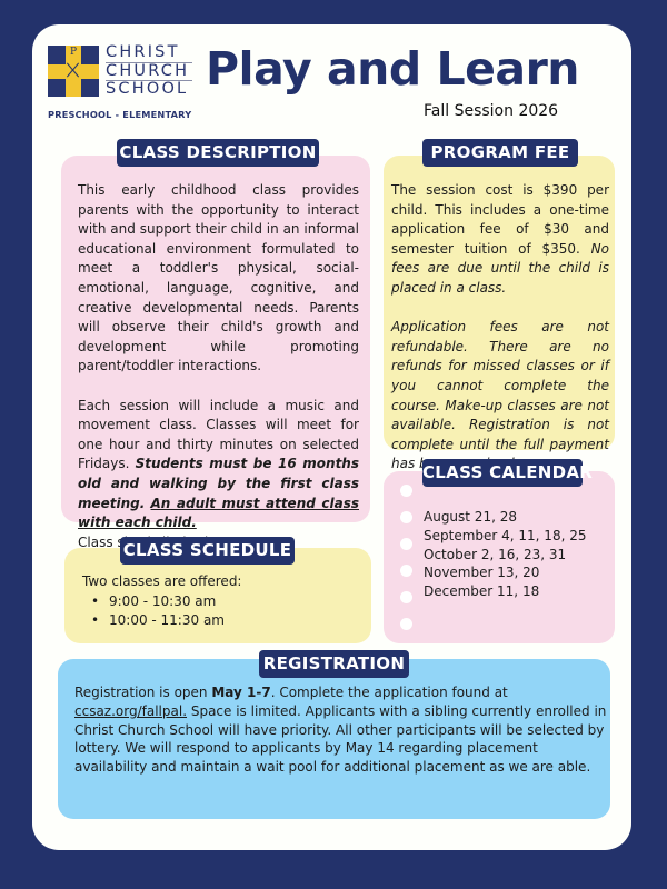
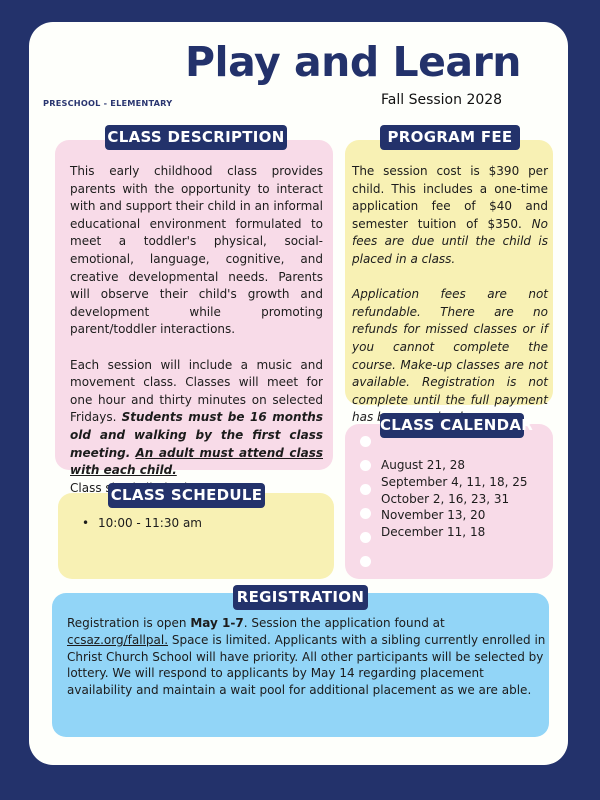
- P
- CHRIST
- CHURCH
- SCHOOL
  PRESCHOOL - ELEMENTARY
  Play and Learn
- Fall Session 2026
+ Fall Session 2028
  CLASS DESCRIPTION
  This early childhood class provides parents with the opportunity to interact with and support their child in an informal educational environment formulated to meet a toddler's physical, social-emotional, language, cognitive, and creative developmental needs. Parents will observe their child's growth and development while promoting parent/toddler interactions.
  Each session will include a music and movement class. Classes will meet for one hour and thirty minutes on selected Fridays. Students must be 16 months old and walking by the first class meeting. An adult must attend class with each child.
  PROGRAM FEE
- The session cost is $390 per child. This includes a one-time application fee of $30 and semester tuition of $350. No fees are due until the child is placed in a class.
+ The session cost is $390 per child. This includes a one-time application fee of $40 and semester tuition of $350. No fees are due until the child is placed in a class.
  Application fees are not refundable. There are no refunds for missed classes or if you cannot complete the course. Make-up classes are not available. Registration is not complete until the full payment has
  CLASS CALENDAR
  August 21, 28
  September 4, 11, 18, 25
  October 2, 16, 23, 31
  November 13, 20
  December 11, 18
  CLASS SCHEDULE
- Two classes are offered:
- 9:00 - 10:30 am
  10:00 - 11:30 am
  REGISTRATION
- Registration is open May 1-7. Complete the application found at ccsaz.org/fallpal. Space is limited. Applicants with a sibling currently enrolled in Christ Church School will have priority. All other participants will be selected by lottery. We will respond to applicants by May 14 regarding placement availability and maintain a wait pool for additional placement as we are able.
+ Registration is open May 1-7. Session the application found at ccsaz.org/fallpal. Space is limited. Applicants with a sibling currently enrolled in Christ Church School will have priority. All other participants will be selected by lottery. We will respond to applicants by May 14 regarding placement availability and maintain a wait pool for additional placement as we are able.
